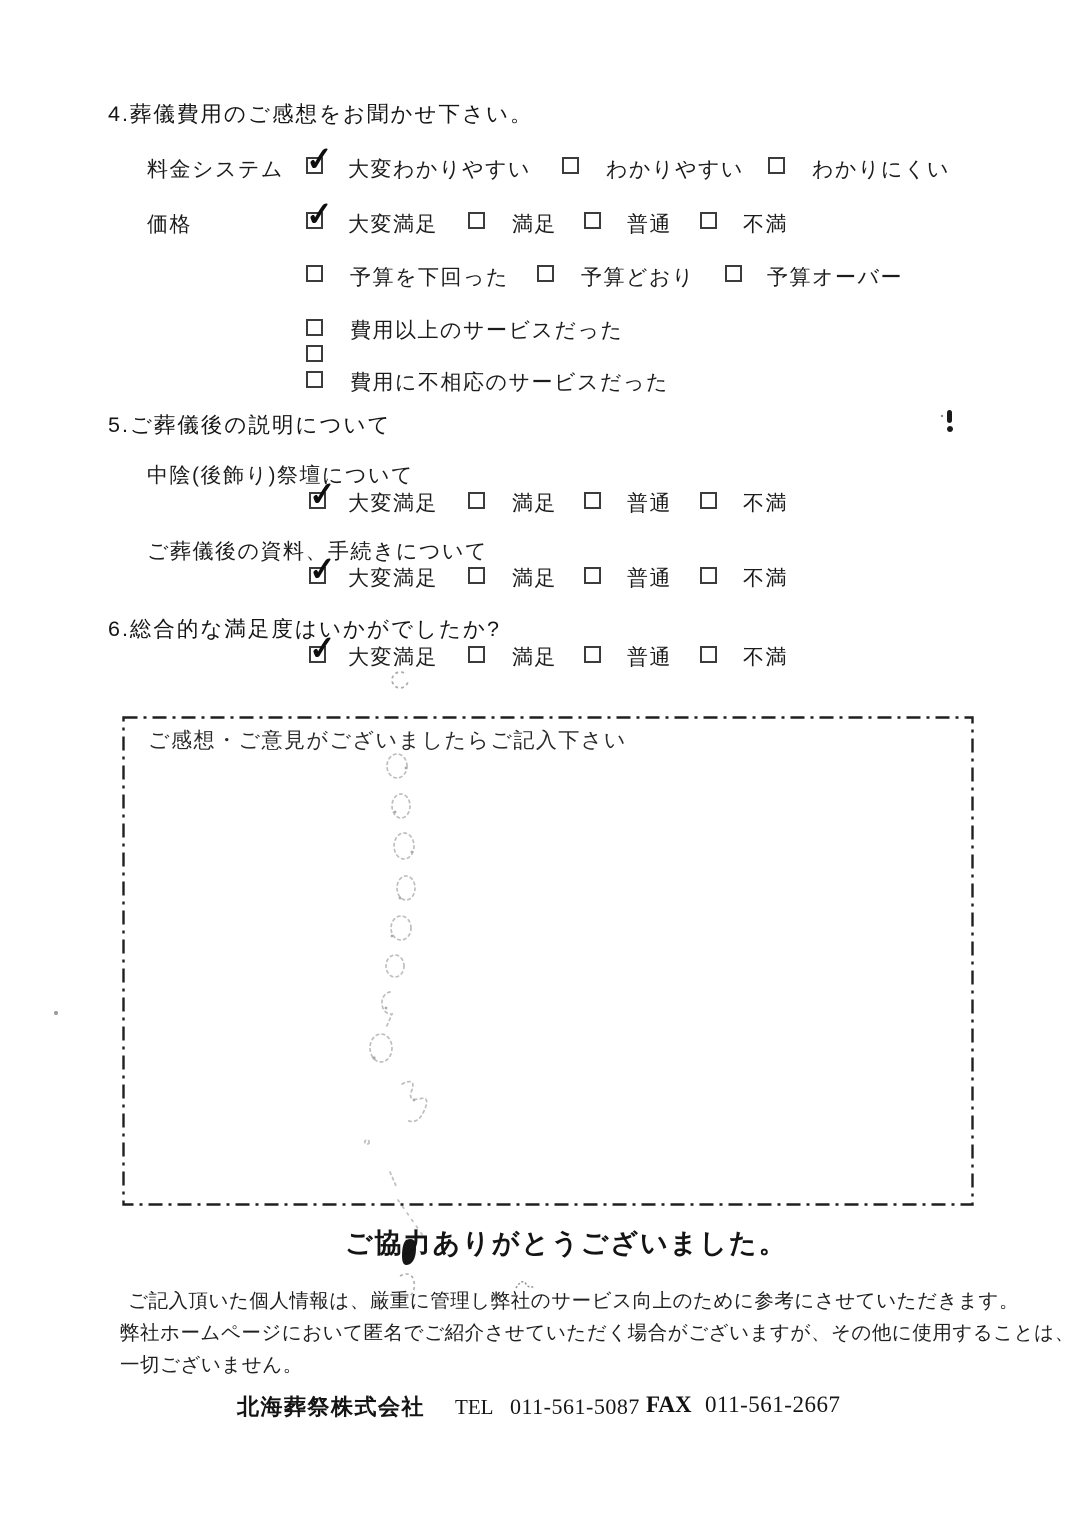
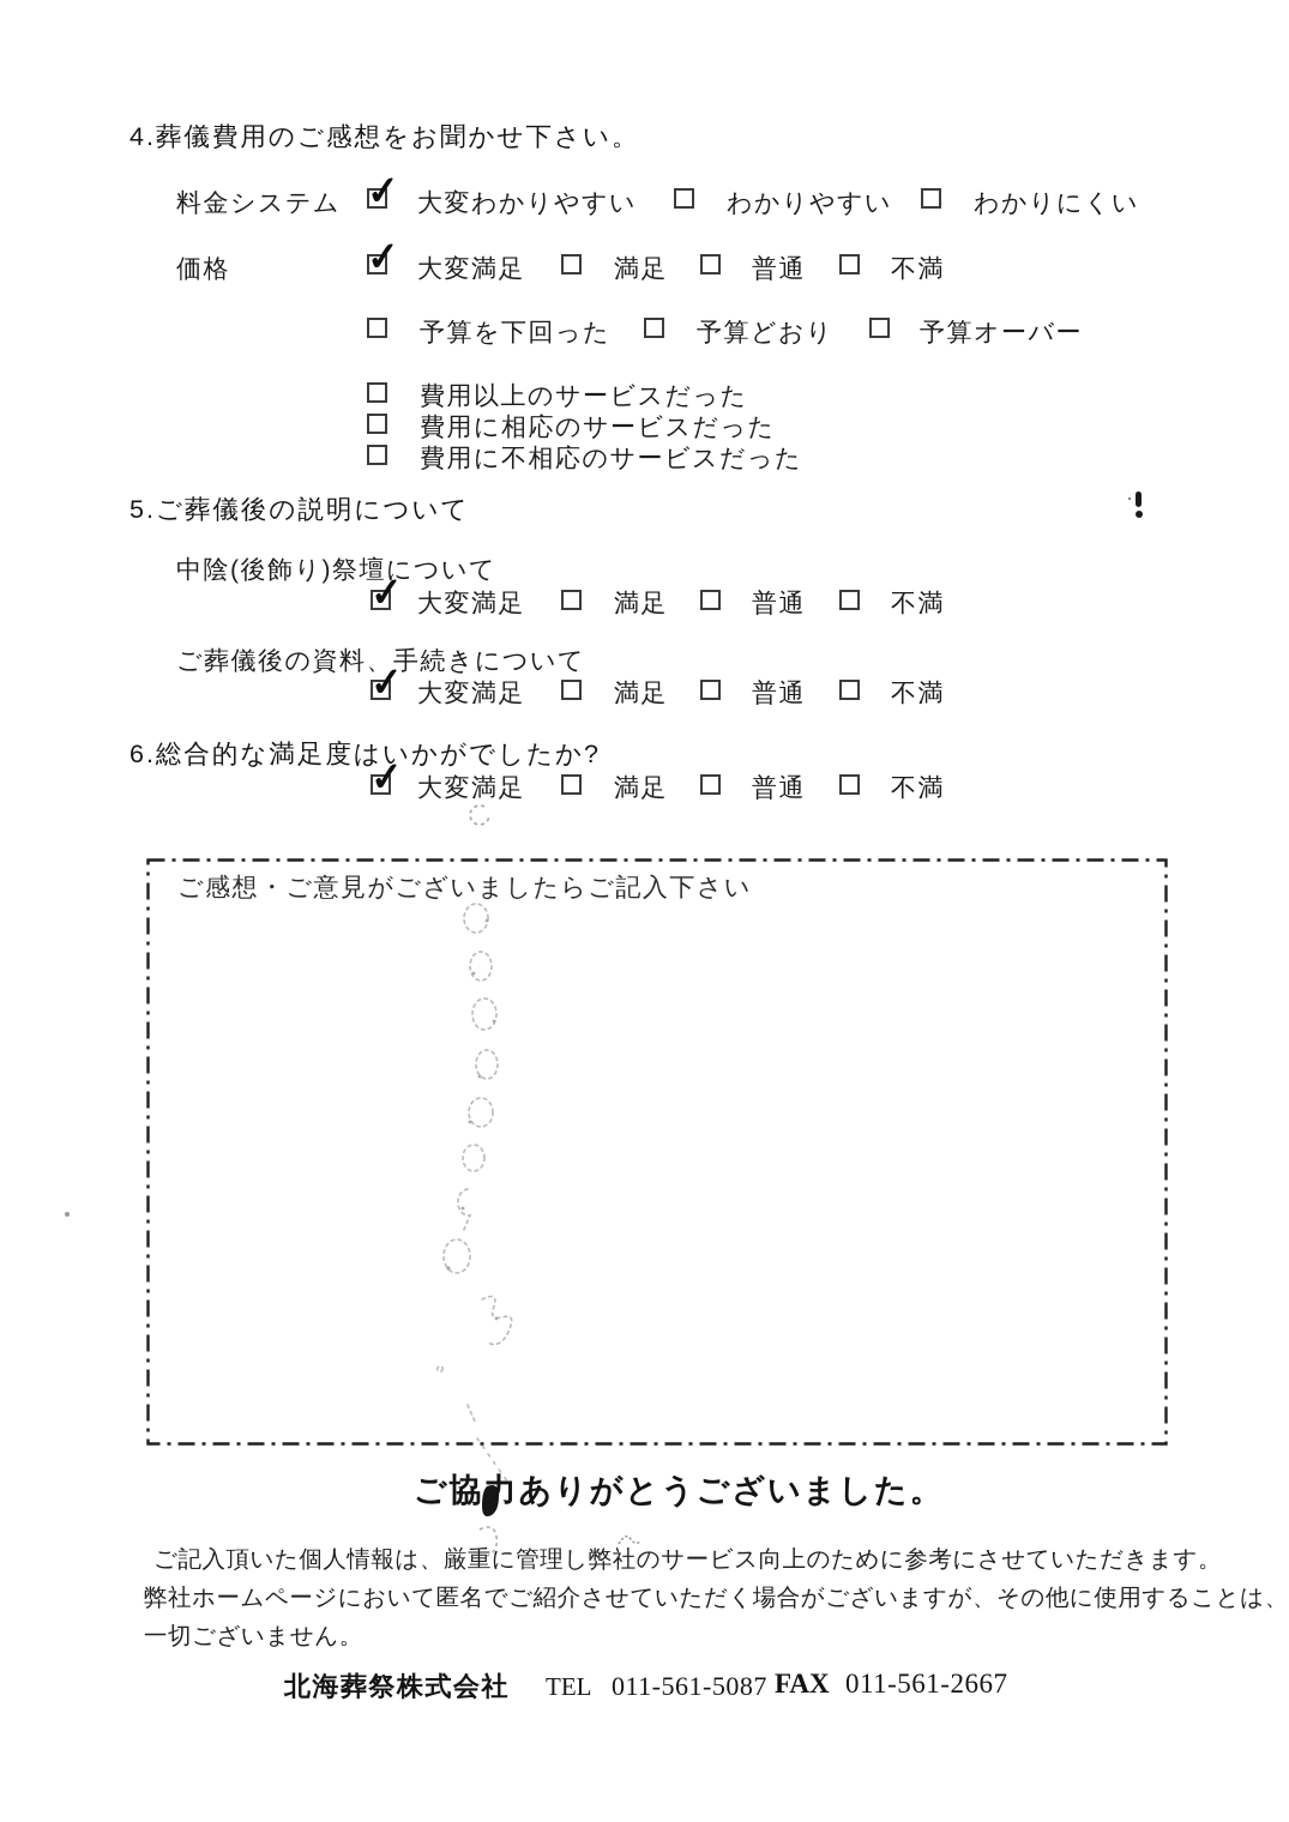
  4.葬儀費用のご感想をお聞かせ下さい。
  料金システム
  大変わかりやすい
  わかりやすい
  わかりにくい
  価格
  大変満足
  満足
  普通
  不満
  予算を下回った
  予算どおり
  予算オーバー
  費用以上のサービスだった
+ 費用に相応のサービスだった
  費用に不相応のサービスだった
  5.ご葬儀後の説明について
  中陰(後飾り)祭壇について
  大変満足
  満足
  普通
  不満
  ご葬儀後の資料、手続きについて
  大変満足
  満足
  普通
  不満
  6.総合的な満足度はいかがでしたか?
  大変満足
  満足
  普通
  不満
  ご感想・ご意見がございましたらご記入下さい
  ご協力ありがとうございました。
  ご記入頂いた個人情報は、厳重に管理し弊社のサービス向上のために参考にさせていただきます。
  弊社ホームページにおいて匿名でご紹介させていただく場合がございますが、その他に使用することは、
  一切ございません。
  北海葬祭株式会社
  TEL
  011-561-5087
  FAX
  011-561-2667
